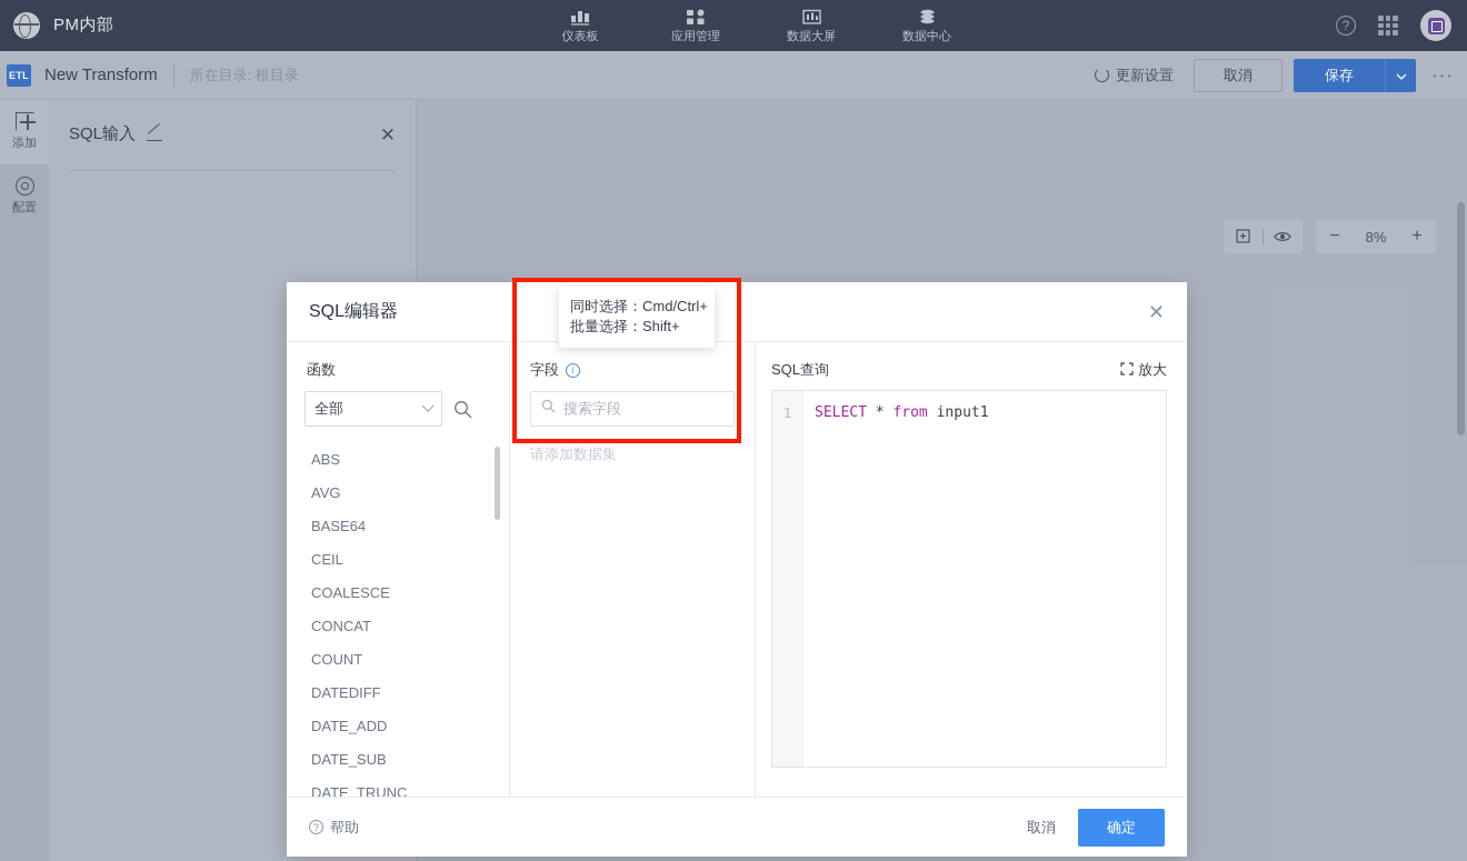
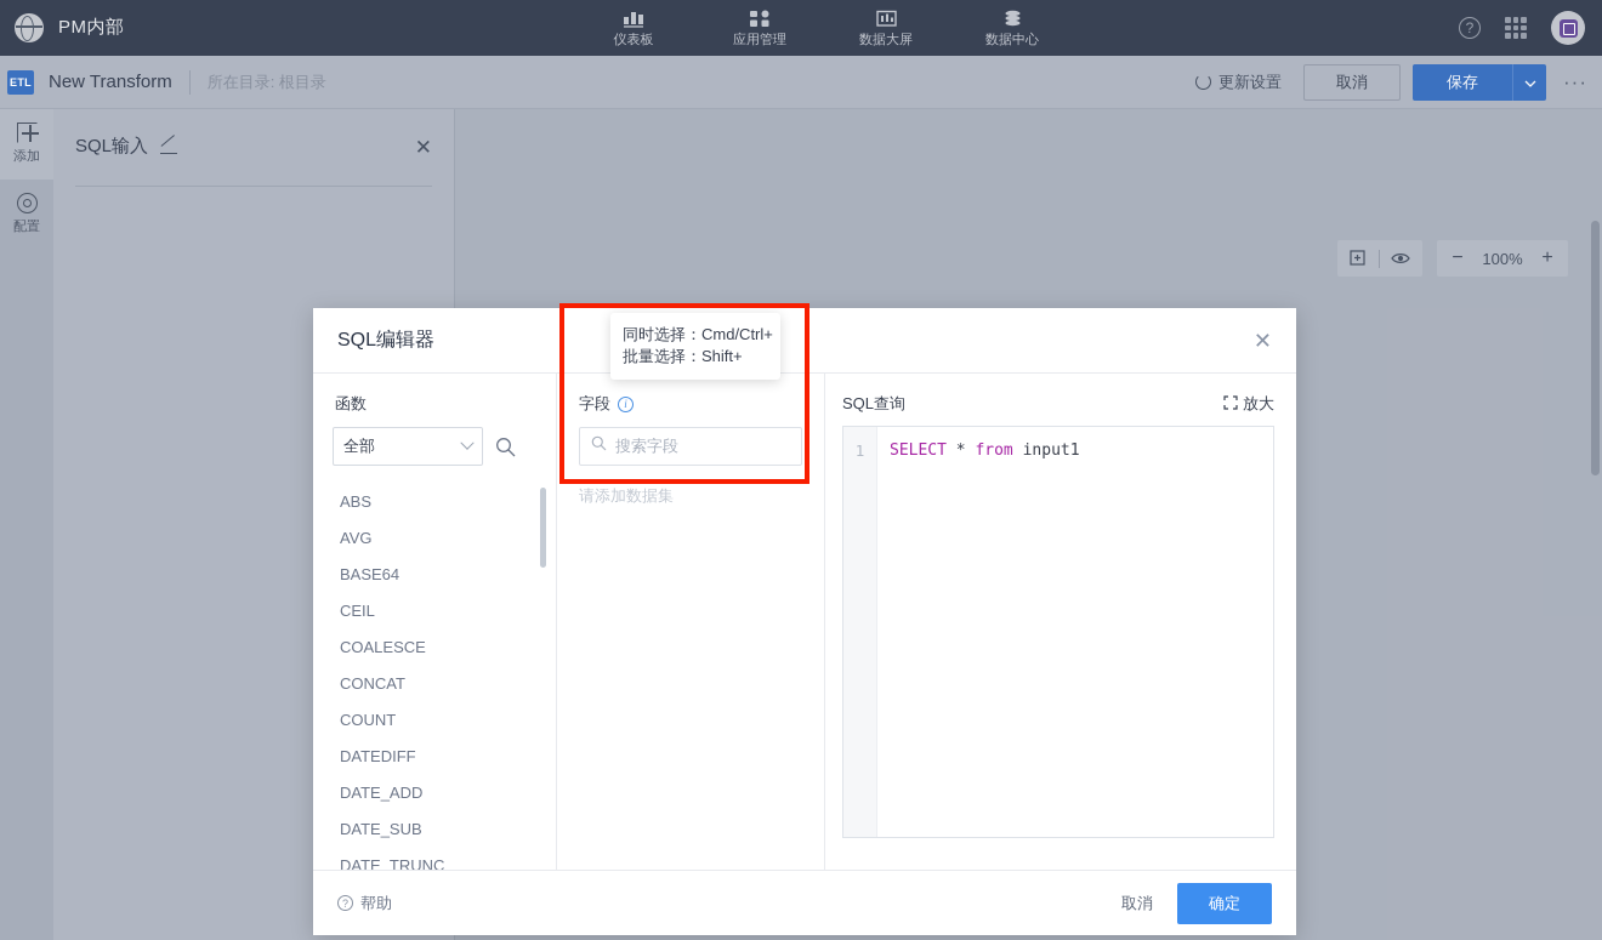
  PM内部
  仪表板
  应用管理
  数据大屏
  数据中心
  ?
  ETL
  New Transform
  所在目录: 根目录
  更新设置
  取消
  保存
  ···
  添加
  配置
  SQL输入
  ✕
  −
- 8%
+ 100%
  +
  SQL编辑器
  ✕
  函数
  全部
  ABS
  AVG
  BASE64
  CEIL
  COALESCE
  CONCAT
  COUNT
  DATEDIFF
  DATE_ADD
  DATE_SUB
  DATE_TRUNC
  字段
  i
  搜索字段
  请添加数据集
  SQL查询
  放大
  1
  SELECT * from input1
  ?
  帮助
  取消
  确定
  同时选择：Cmd/Ctrl
  批量选择：Shift+
